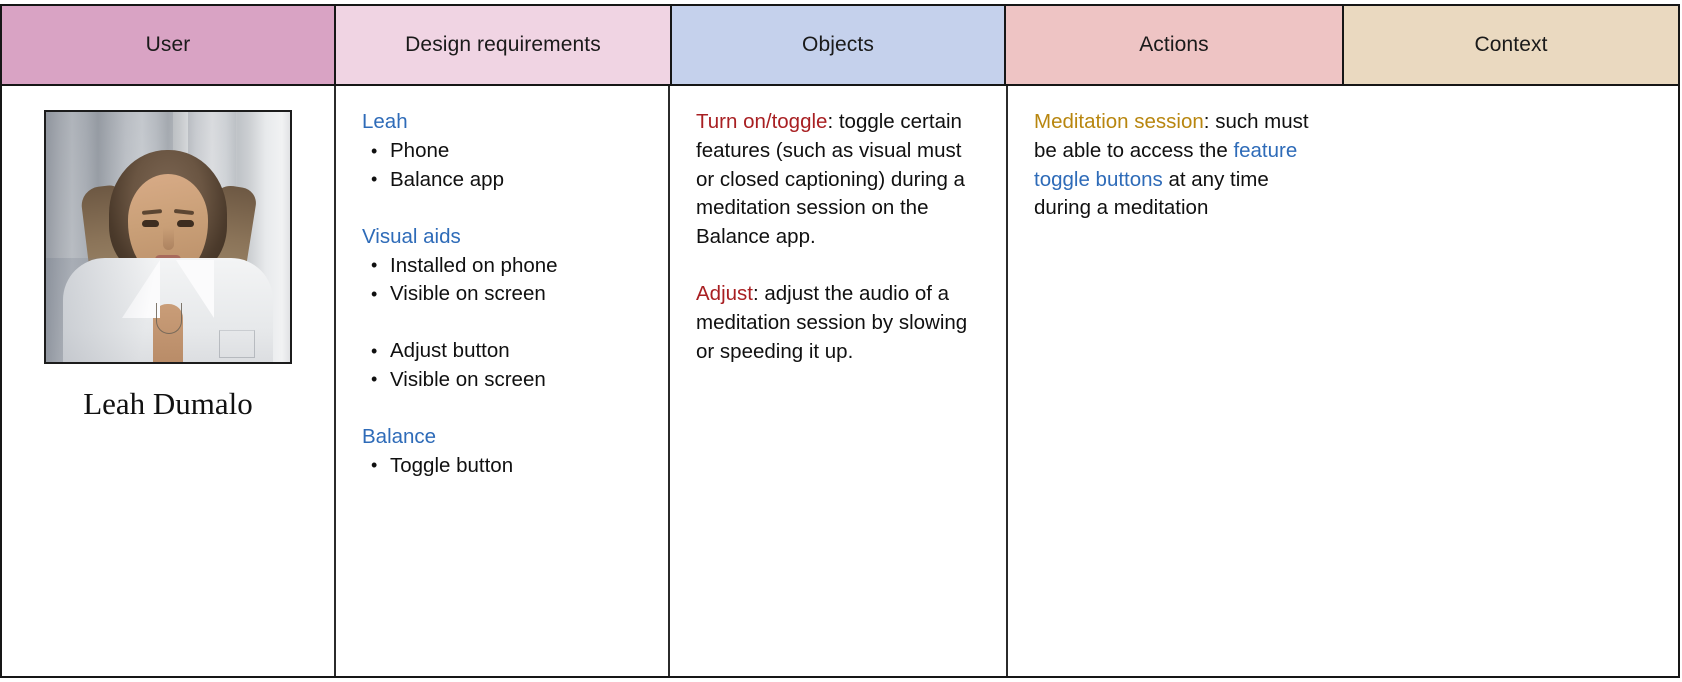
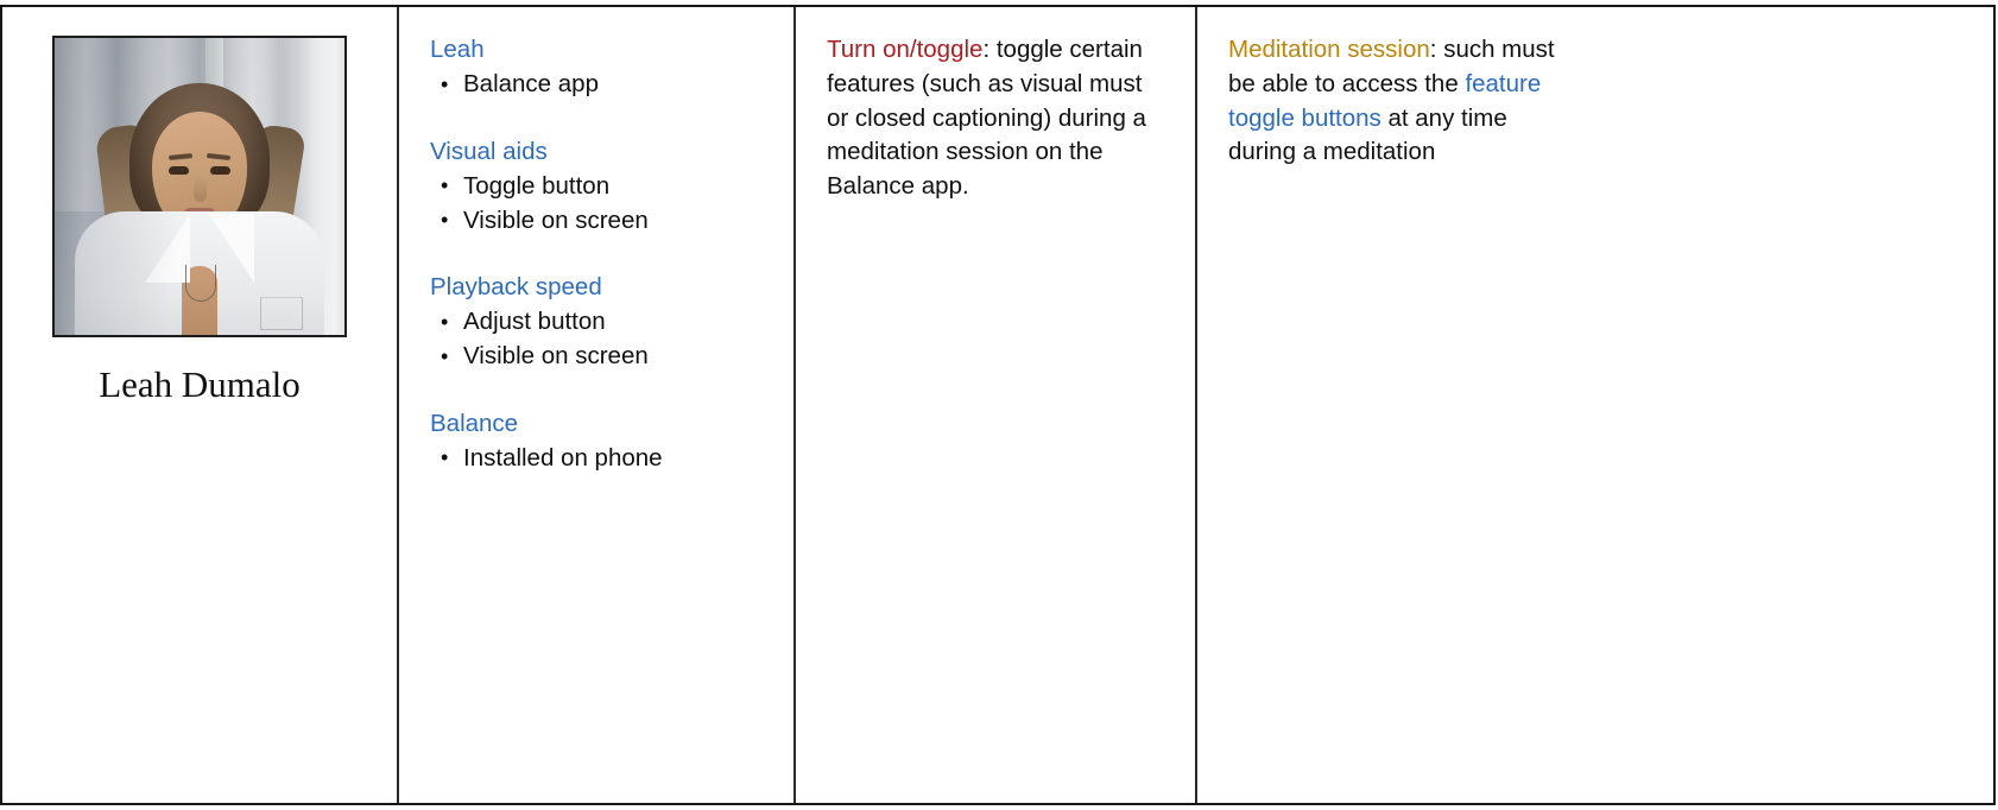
- User
- Design requirements
- Objects
- Actions
- Context
  Leah Dumalo
  Leah
- Phone
  Balance app
  Visual aids
- Installed on phone
+ Toggle button
  Visible on screen
+ Playback speed
  Adjust button
  Visible on screen
  Balance
- Toggle button
+ Installed on phone
  Turn on/toggle: toggle certain features (such as visual must or closed captioning) during a meditation session on the Balance app.
- Adjust: adjust the audio of a meditation session by slowing or speeding it up.
  Meditation session: such must be able to access the feature toggle buttons at any time during a meditation
